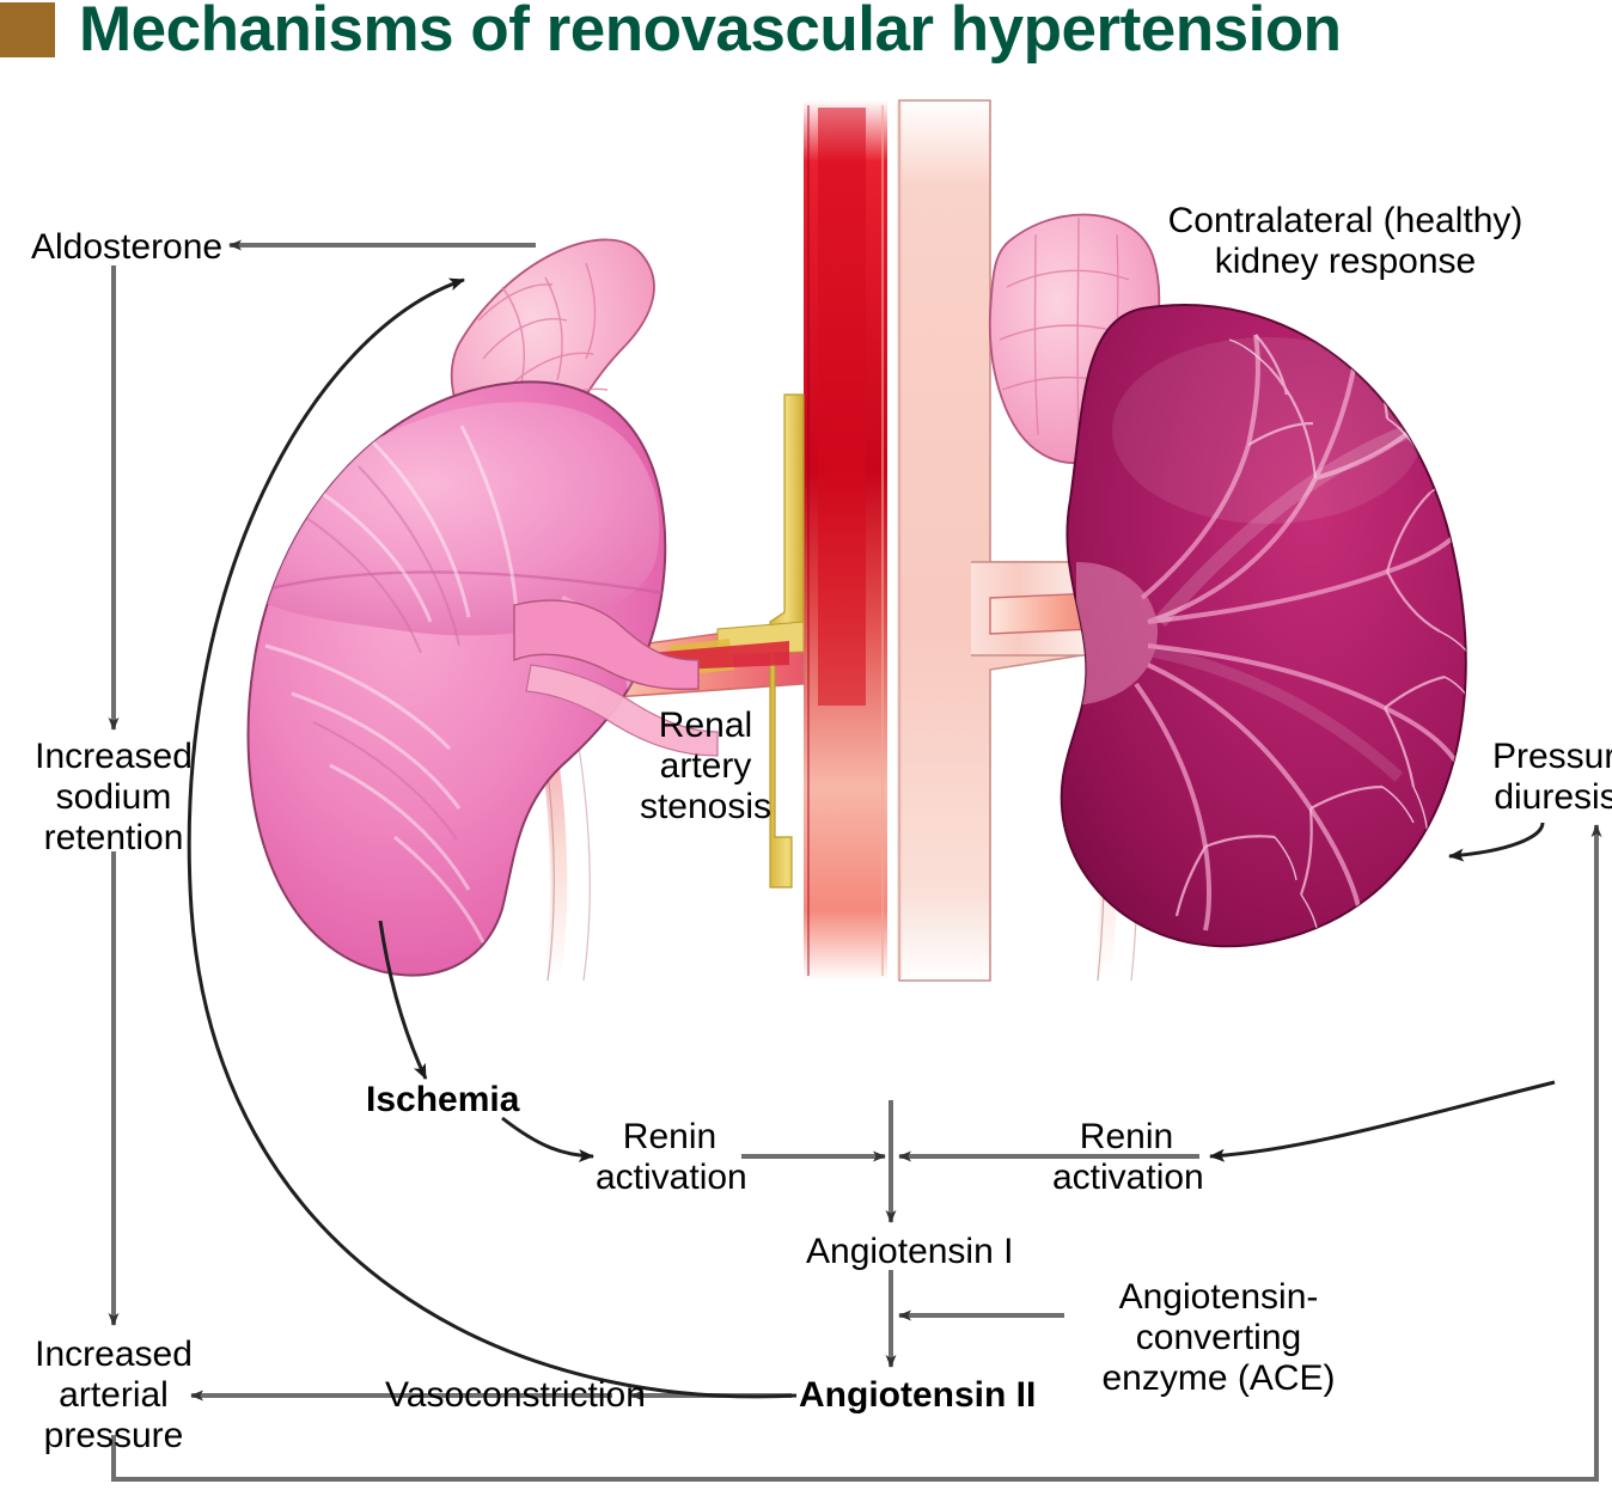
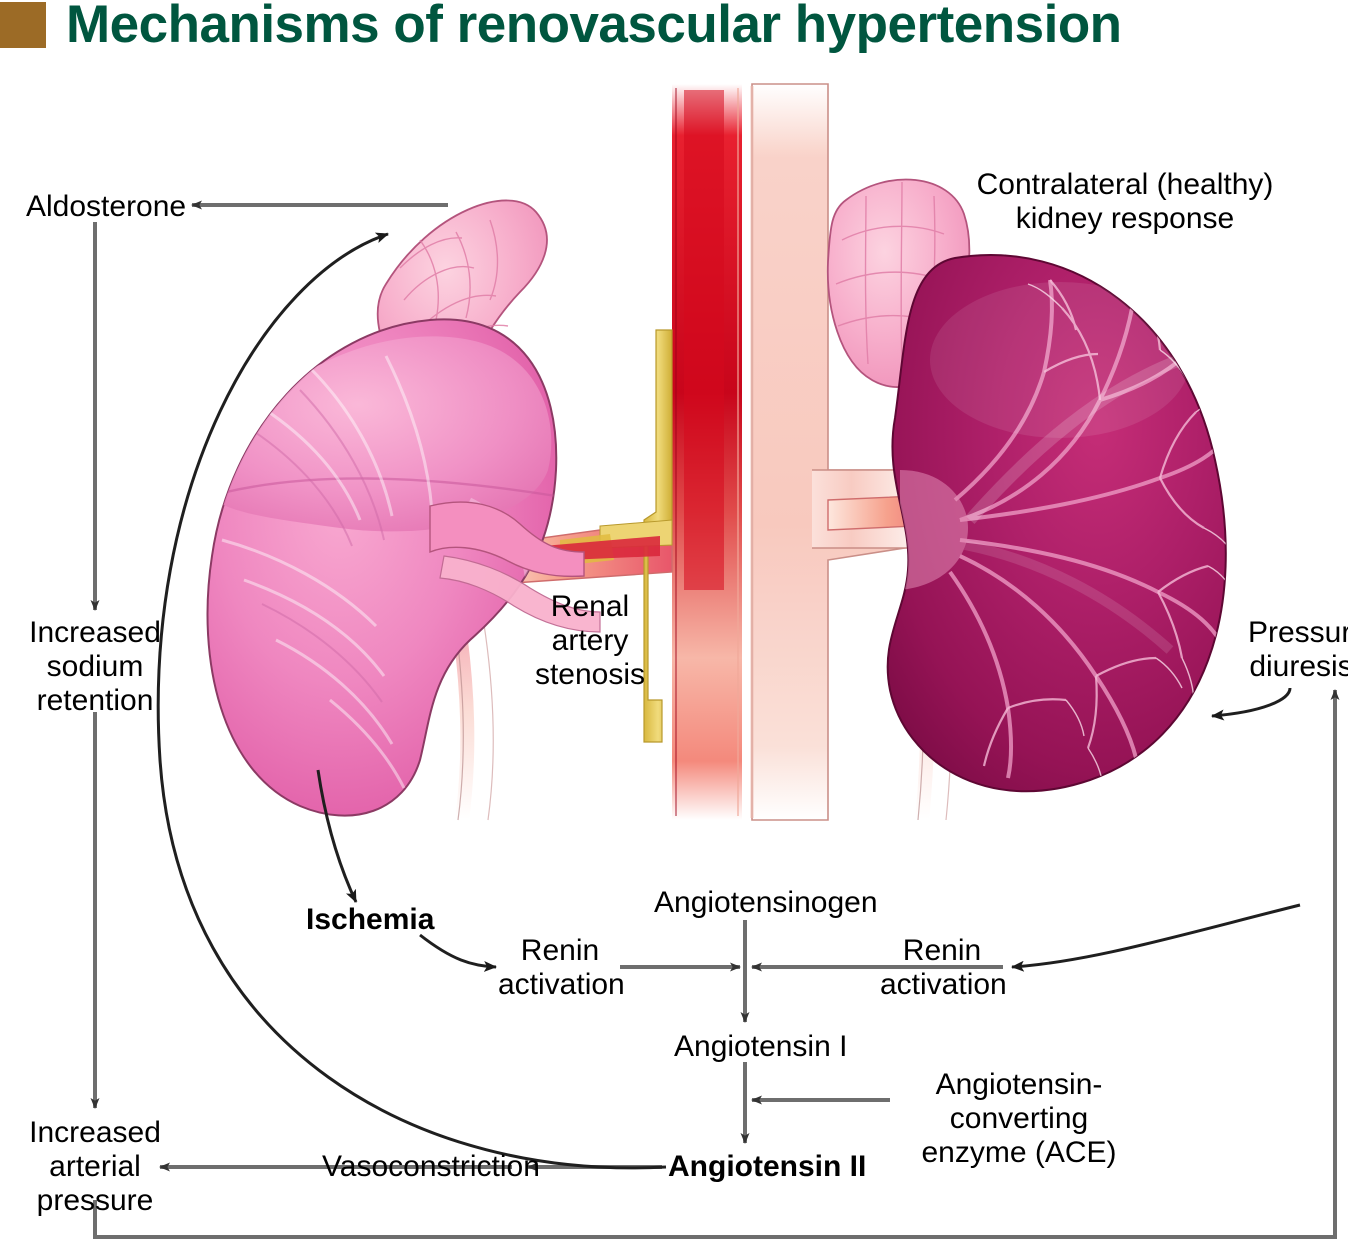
  Mechanisms of renovascular hypertension
  Aldosterone
  Increased
  sodium
  retention
  Increased
  arterial
  pressure
  Ischemia
  Renal
  artery
  stenosis
  Contralateral (healthy)
  kidney response
  Pressur
  diuresis
  Renin
  activation
  Renin
  activation
+ Angiotensinogen
  Angiotensin I
  Angiotensin II
  Angiotensin-converting
  enzyme (ACE)
  Vasoconstriction
